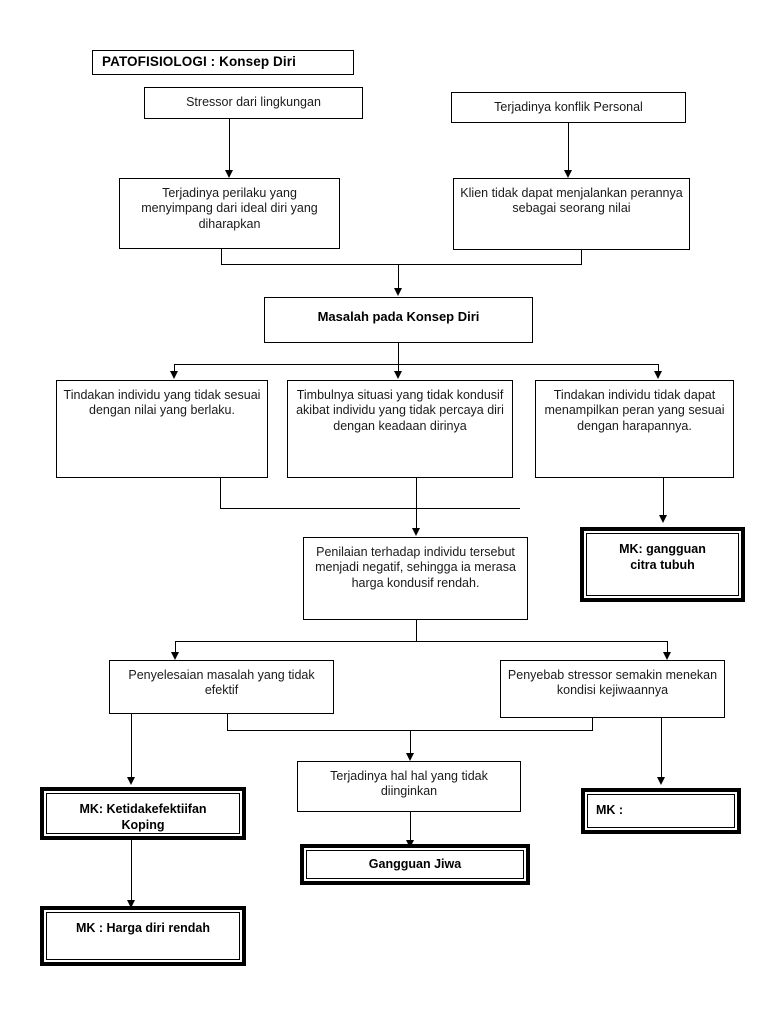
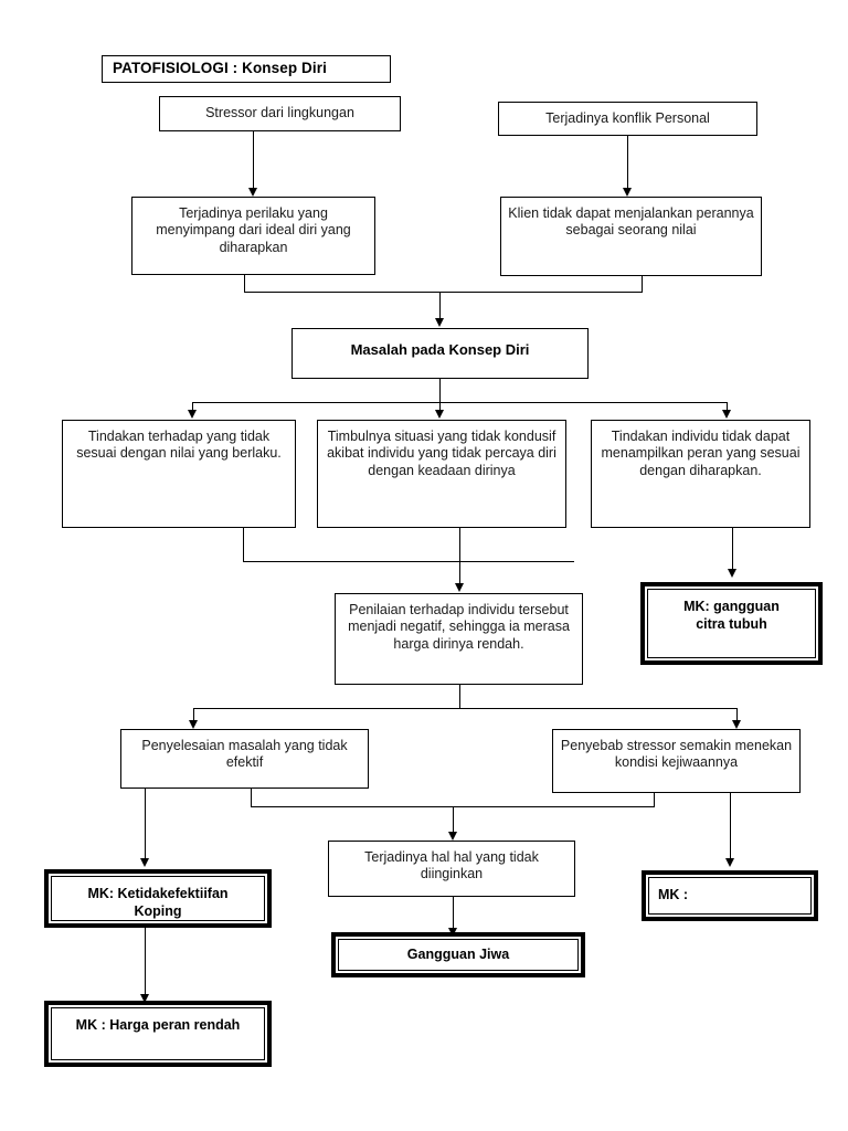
  PATOFISIOLOGI : Konsep Diri
  Stressor dari lingkungan
  Terjadinya konflik Personal
  Terjadinya perilaku yang menyimpang dari ideal diri yang diharapkan
  Klien tidak dapat menjalankan perannya sebagai seorang nilai
  Masalah pada Konsep Diri
- Tindakan individu yang tidak sesuai dengan nilai yang berlaku.
+ Tindakan terhadap yang tidak sesuai dengan nilai yang berlaku.
  Timbulnya situasi yang tidak kondusif akibat individu yang tidak percaya diri dengan keadaan dirinya
- Tindakan individu tidak dapat menampilkan peran yang sesuai dengan harapannya.
+ Tindakan individu tidak dapat menampilkan peran yang sesuai dengan diharapkan.
- Penilaian terhadap individu tersebut menjadi negatif, sehingga ia merasa harga kondusif rendah.
+ Penilaian terhadap individu tersebut menjadi negatif, sehingga ia merasa harga dirinya rendah.
  MK: gangguan
  citra tubuh
  Penyelesaian masalah yang tidak efektif
  Penyebab stressor semakin menekan kondisi kejiwaannya
  MK: Ketidakefektiifan
  Koping
  Terjadinya hal hal yang tidak diinginkan
  MK :
  Gangguan Jiwa
- MK : Harga diri rendah
+ MK : Harga peran rendah
